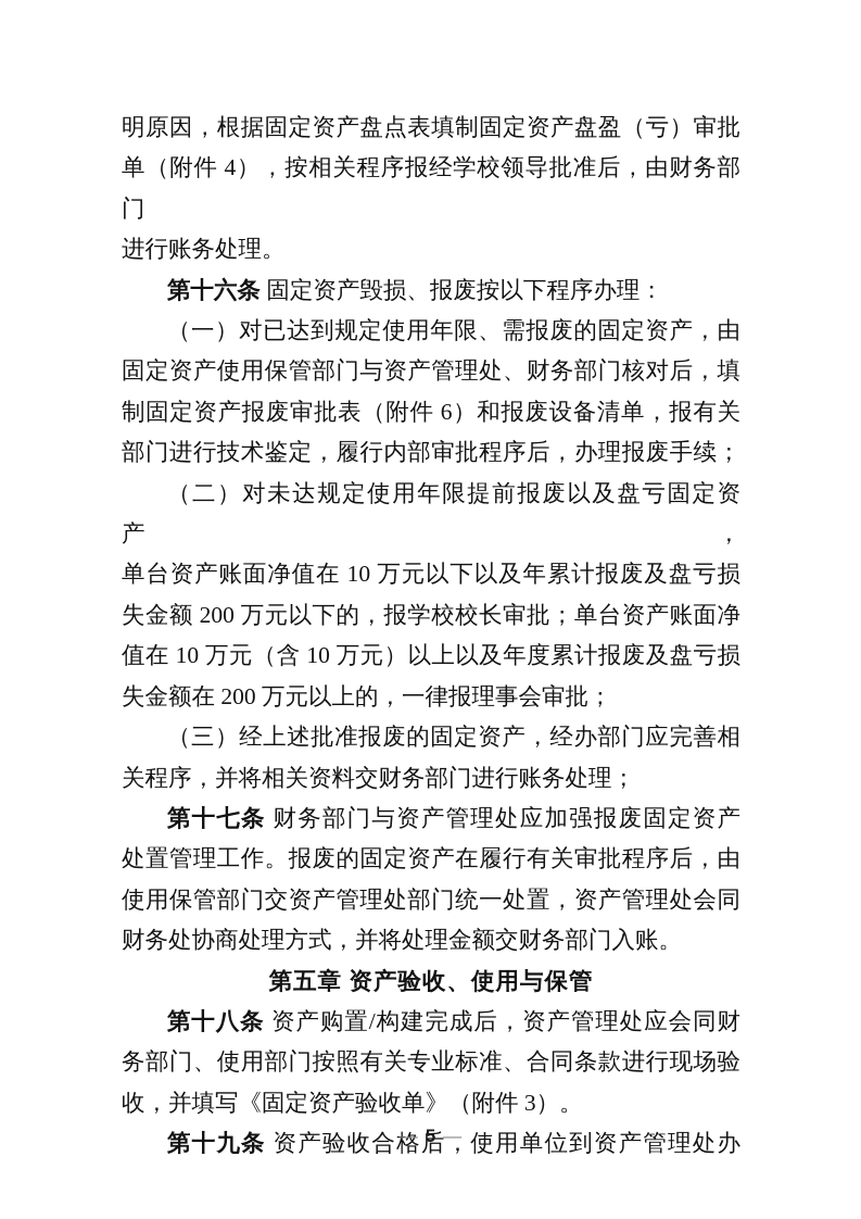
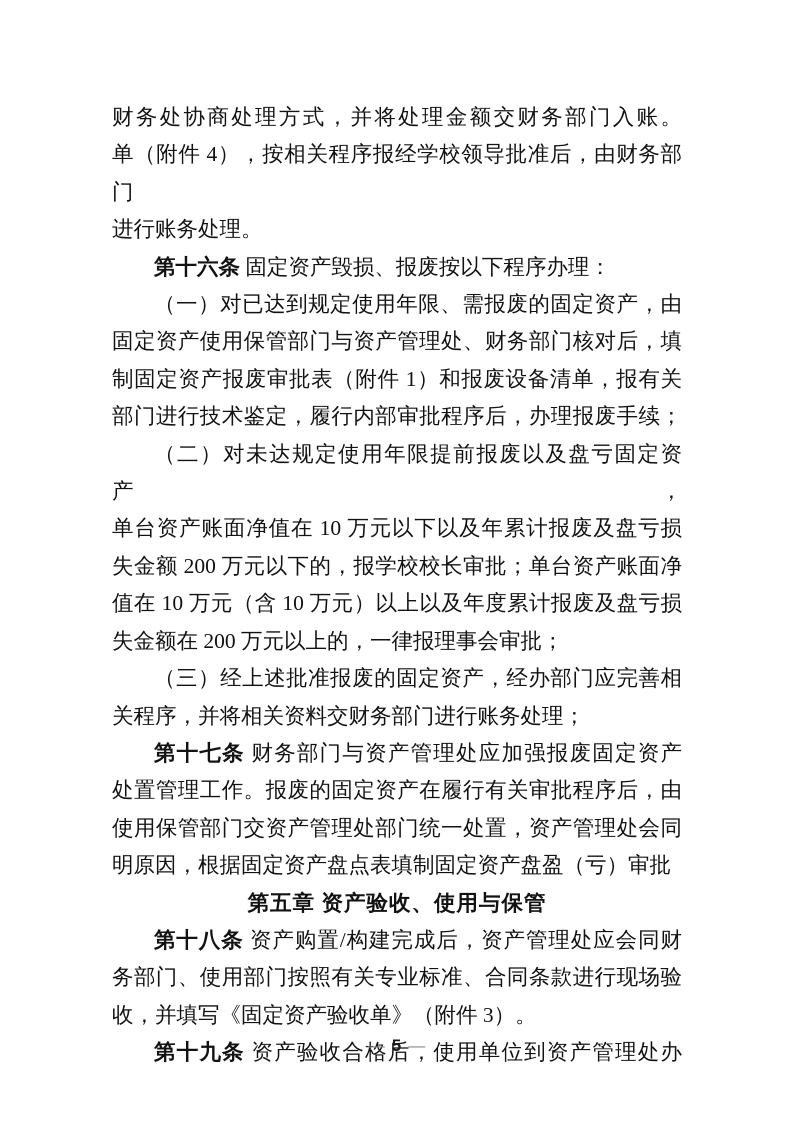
- 明原因，根据固定资产盘点表填制固定资产盘盈（亏）审批
+ 财务处协商处理方式，并将处理金额交财务部门入账。
  单（附件 4），按相关程序报经学校领导批准后，由财务部门
  进行账务处理。
  第十六条 固定资产毁损、报废按以下程序办理：
  （一）对已达到规定使用年限、需报废的固定资产，由
  固定资产使用保管部门与资产管理处、财务部门核对后，填
- 制固定资产报废审批表（附件 6）和报废设备清单，报有关
+ 制固定资产报废审批表（附件 1）和报废设备清单，报有关
  部门进行技术鉴定，履行内部审批程序后，办理报废手续；
  （二）对未达规定使用年限提前报废以及盘亏固定资产，
  单台资产账面净值在 10 万元以下以及年累计报废及盘亏损
  失金额 200 万元以下的，报学校校长审批；单台资产账面净
  值在 10 万元（含 10 万元）以上以及年度累计报废及盘亏损
  失金额在 200 万元以上的，一律报理事会审批；
  （三）经上述批准报废的固定资产，经办部门应完善相
  关程序，并将相关资料交财务部门进行账务处理；
  第十七条 财务部门与资产管理处应加强报废固定资产
  处置管理工作。报废的固定资产在履行有关审批程序后，由
  使用保管部门交资产管理处部门统一处置，资产管理处会同
- 财务处协商处理方式，并将处理金额交财务部门入账。
+ 明原因，根据固定资产盘点表填制固定资产盘盈（亏）审批
  第五章 资产验收、使用与保管
  第十八条 资产购置/构建完成后，资产管理处应会同财
  务部门、使用部门按照有关专业标准、合同条款进行现场验
  收，并填写《固定资产验收单》（附件 3）。
  第十九条 资产验收合格后，使用单位到资产管理处办
  — 5 —
